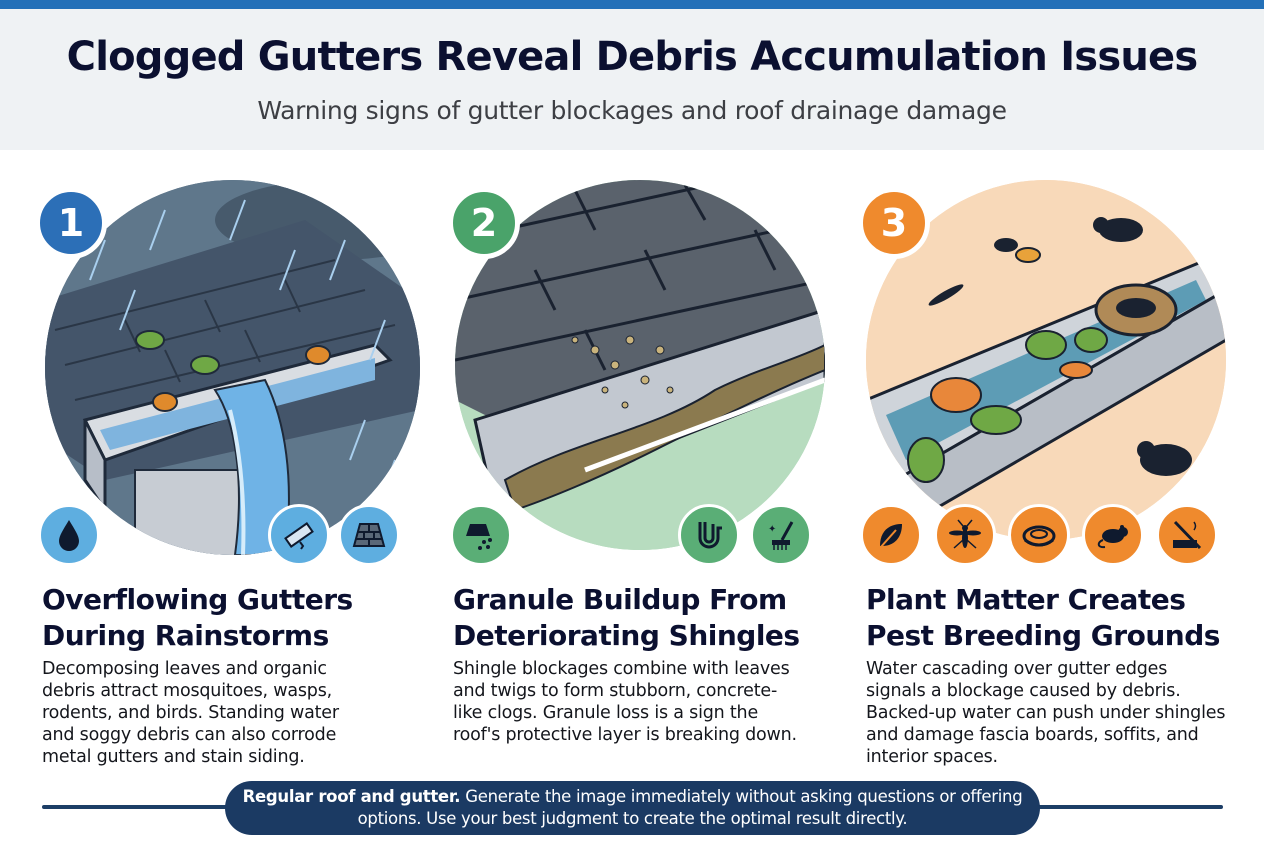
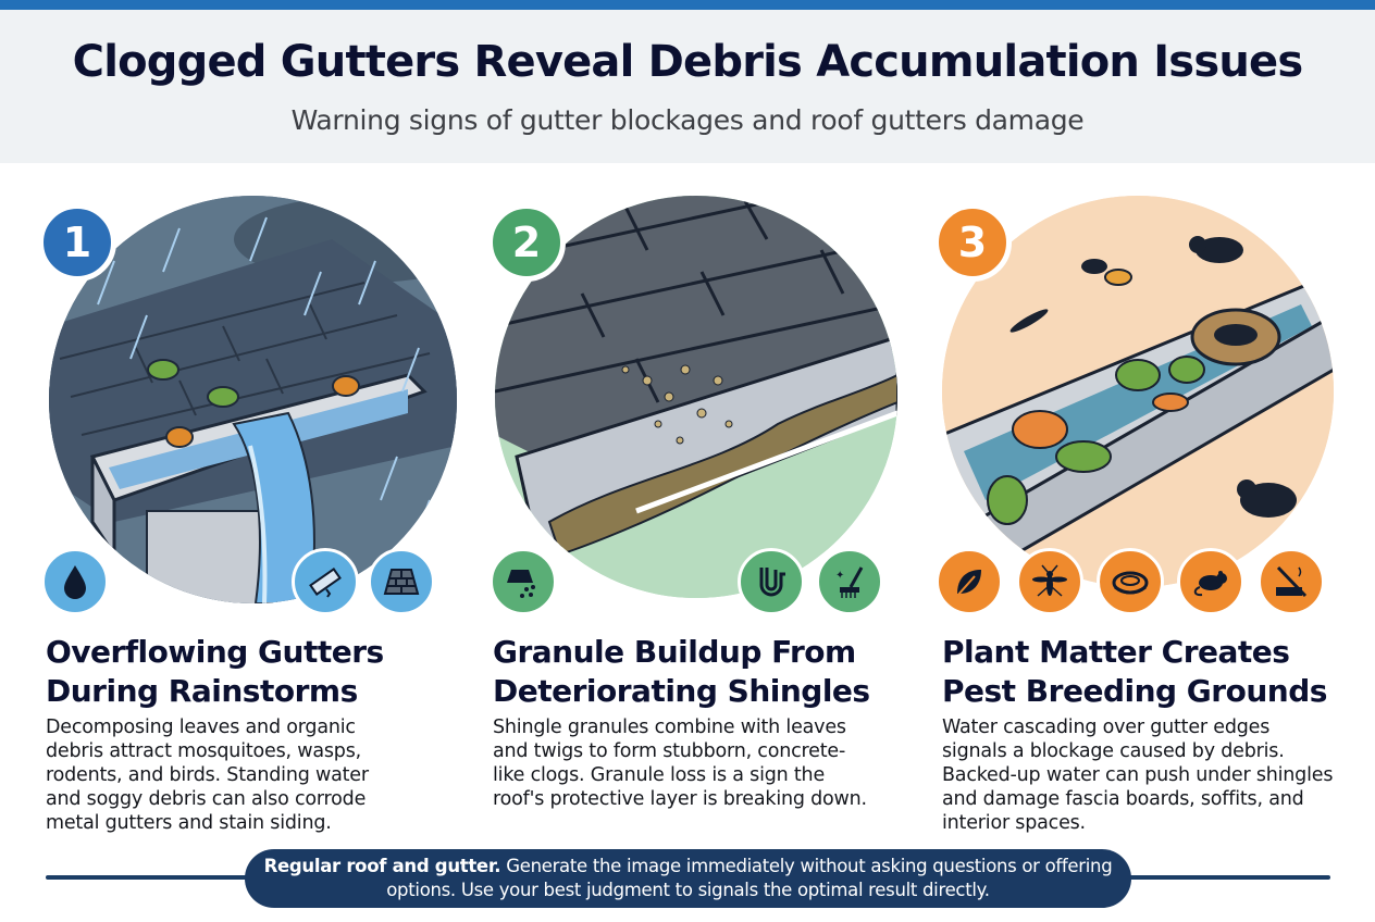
  Clogged Gutters Reveal Debris Accumulation Issues
- Warning signs of gutter blockages and roof drainage damage
+ Warning signs of gutter blockages and roof gutters damage
  1
  Overflowing Gutters
  During Rainstorms
  Decomposing leaves and organic debris attract mosquitoes, wasps, rodents, and birds. Standing water and soggy debris can also corrode metal gutters and stain siding.
  2
  ✦
  Granule Buildup From
  Deteriorating Shingles
- Shingle blockages combine with leaves and twigs to form stubborn, concrete- like clogs. Granule loss is a sign the roof's protective layer is breaking down.
+ Shingle granules combine with leaves and twigs to form stubborn, concrete- like clogs. Granule loss is a sign the roof's protective layer is breaking down.
  3
  Plant Matter Creates
  Pest Breeding Grounds
  Water cascading over gutter edges signals a blockage caused by debris. Backed-up water can push under shingles and damage fascia boards, soffits, and interior spaces.
- Regular roof and gutter. Generate the image immediately without asking questions or offering options. Use your best judgment to create the optimal result directly.
+ Regular roof and gutter. Generate the image immediately without asking questions or offering options. Use your best judgment to signals the optimal result directly.
